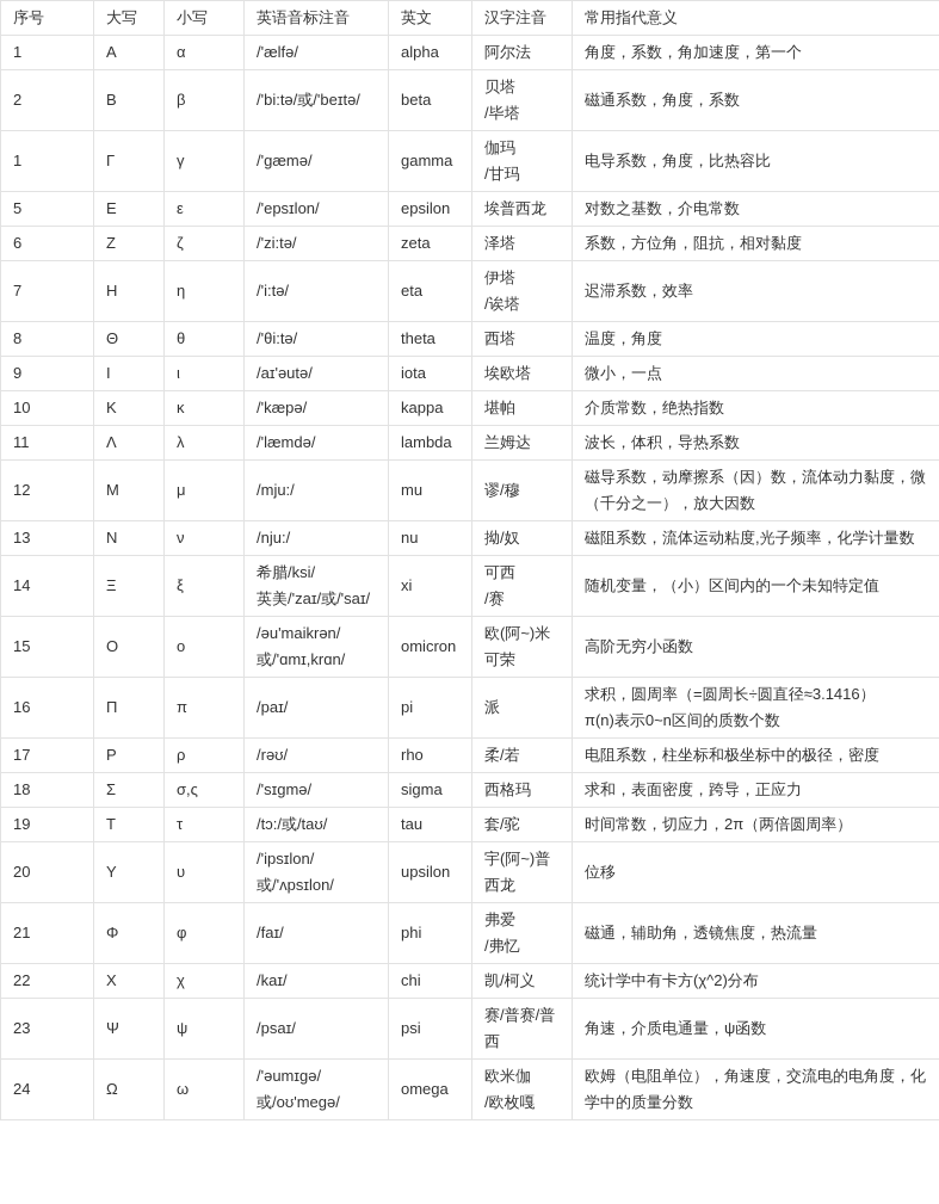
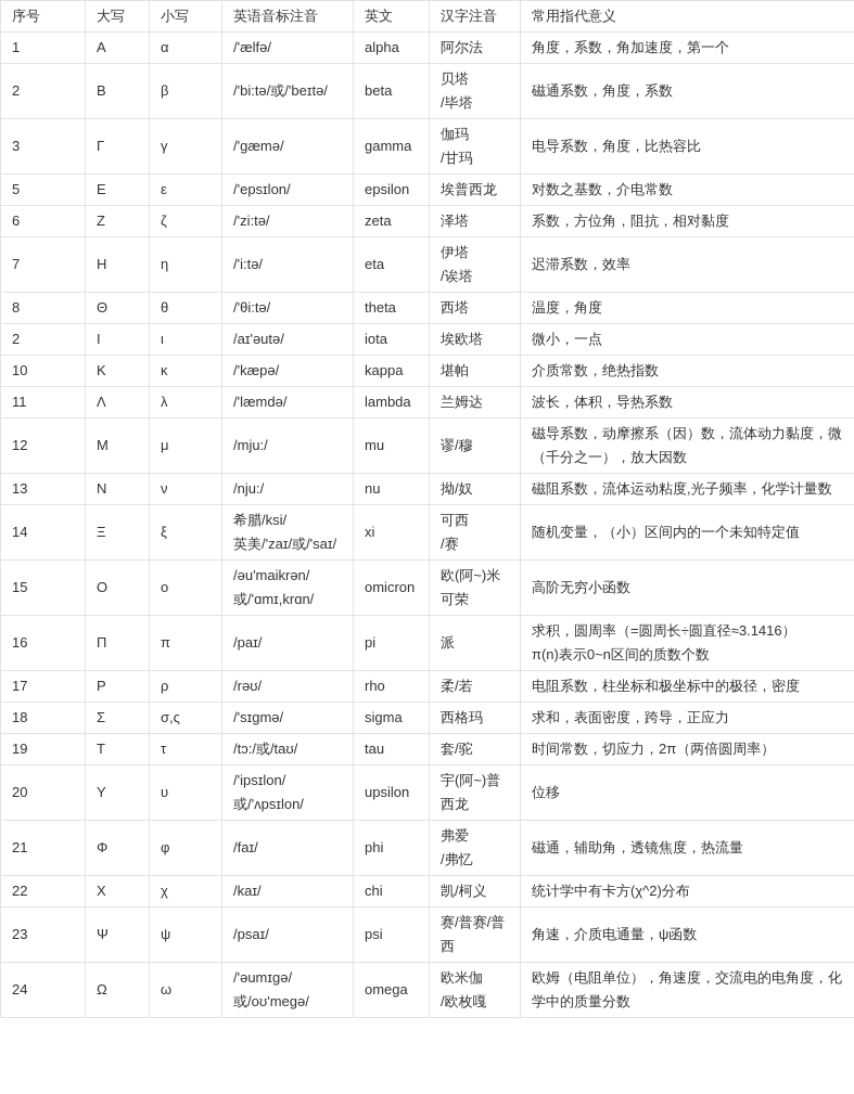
  序号	大写	小写	英语音标注音	英文	汉字注音	常用指代意义
  1	Α	α	/'ælfə/	alpha	阿尔法	角度，系数，角加速度，第一个
  2	Β	β	/'bi:tə/或/'beɪtə/	beta	贝塔 /毕塔	磁通系数，角度，系数
- 1	Γ	γ	/'gæmə/	gamma	伽玛 /甘玛	电导系数，角度，比热容比
+ 3	Γ	γ	/'gæmə/	gamma	伽玛 /甘玛	电导系数，角度，比热容比
  5	Ε	ε	/'epsɪlon/	epsilon	埃普西龙	对数之基数，介电常数
  6	Ζ	ζ	/'zi:tə/	zeta	泽塔	系数，方位角，阻抗，相对黏度
  7	Η	η	/'i:tə/	eta	伊塔 /诶塔	迟滞系数，效率
  8	Θ	θ	/'θi:tə/	theta	西塔	温度，角度
- 9	Ι	ι	/aɪ'əutə/	iota	埃欧塔	微小，一点
+ 2	Ι	ι	/aɪ'əutə/	iota	埃欧塔	微小，一点
  10	Κ	κ	/'kæpə/	kappa	堪帕	介质常数，绝热指数
  11	Λ	λ	/'læmdə/	lambda	兰姆达	波长，体积，导热系数
  12	Μ	μ	/mju:/	mu	谬/穆	磁导系数，动摩擦系（因）数，流体动力黏度，微（千分之一），放大因数
  13	Ν	ν	/nju:/	nu	拗/奴	磁阻系数，流体运动粘度,光子频率，化学计量数
  14	Ξ	ξ	希腊/ksi/ 英美/'zaɪ/或/'saɪ/	xi	可西 /赛	随机变量，（小）区间内的一个未知特定值
  15	Ο	ο	/əu'maikrən/ 或/'ɑmɪ,krɑn/	omicron	欧(阿~)米可荣	高阶无穷小函数
  16	Π	π	/paɪ/	pi	派	求积，圆周率（=圆周长÷圆直径≈3.1416） π(n)表示0~n区间的质数个数
  17	Ρ	ρ	/rəʊ/	rho	柔/若	电阻系数，柱坐标和极坐标中的极径，密度
  18	Σ	σ,ς	/'sɪgmə/	sigma	西格玛	求和，表面密度，跨导，正应力
  19	Τ	τ	/tɔ:/或/taʊ/	tau	套/驼	时间常数，切应力，2π（两倍圆周率）
  20	Υ	υ	/'ipsɪlon/ 或/'ʌpsɪlon/	upsilon	宇(阿~)普西龙	位移
  21	Φ	φ	/faɪ/	phi	弗爱 /弗忆	磁通，辅助角，透镜焦度，热流量
  22	Χ	χ	/kaɪ/	chi	凯/柯义	统计学中有卡方(χ^2)分布
  23	Ψ	ψ	/psaɪ/	psi	赛/普赛/普西	角速，介质电通量，ψ函数
  24	Ω	ω	/'əumɪgə/ 或/oʊ'megə/	omega	欧米伽 /欧枚嘎	欧姆（电阻单位），角速度，交流电的电角度，化学中的质量分数
